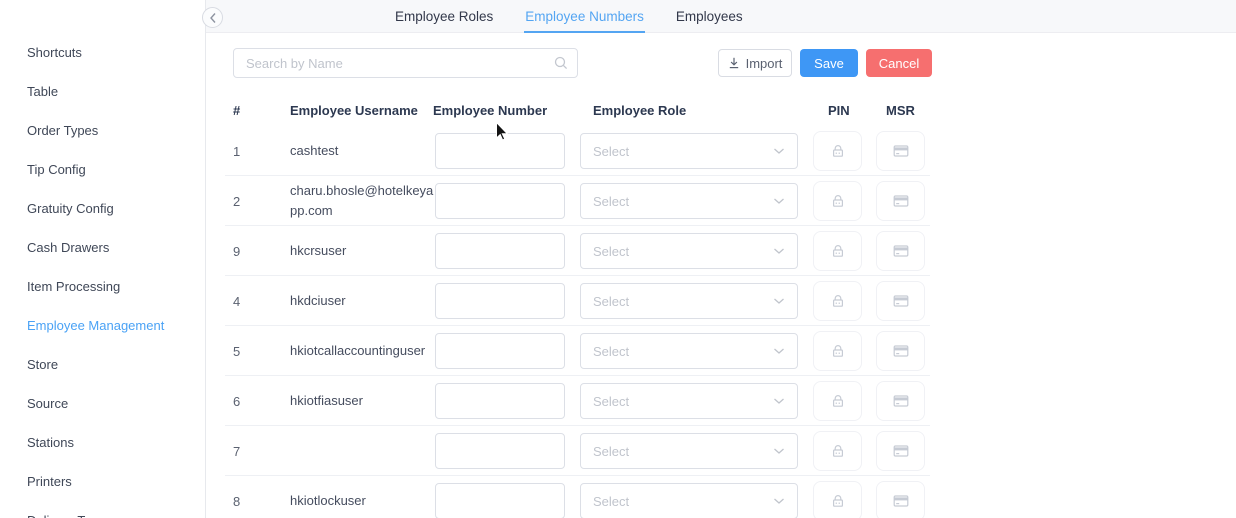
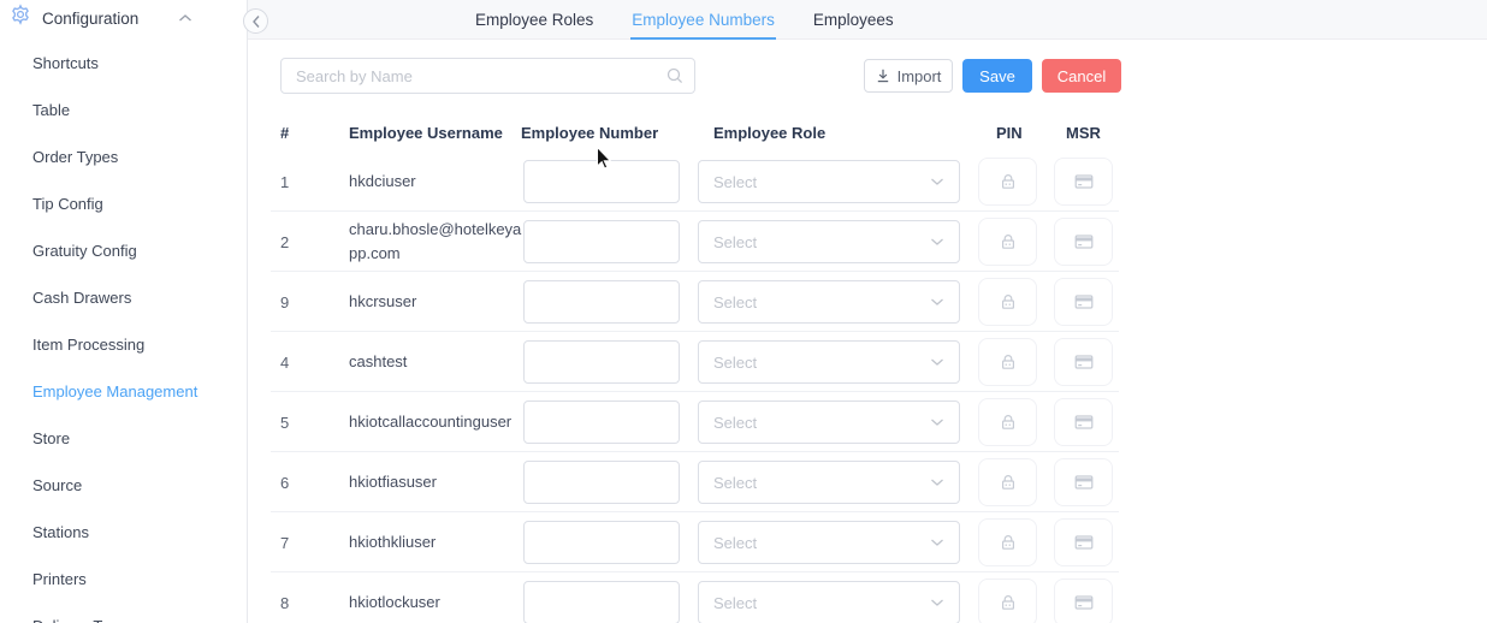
+ Configuration
  Shortcuts
  Table
  Order Types
  Tip Config
  Gratuity Config
  Cash Drawers
  Item Processing
  Employee Management
  Store
  Source
  Stations
  Printers
  Employee Roles
  Employee Numbers
  Employees
  Search by Name
  Import
  Save
  Cancel
  #
  Employee Username
  Employee Number
  Employee Role
  PIN
  MSR
  1
- cashtest
+ hkdciuser
  Select
  2
  charu.bhosle@hotelkeyapp.com
  Select
  9
  hkcrsuser
  Select
  4
- hkdciuser
+ cashtest
  Select
  5
  hkiotcallaccountinguser
  Select
  6
  hkiotfiasuser
  Select
  7
+ hkiothkliuser
  Select
  8
  hkiotlockuser
  Select
